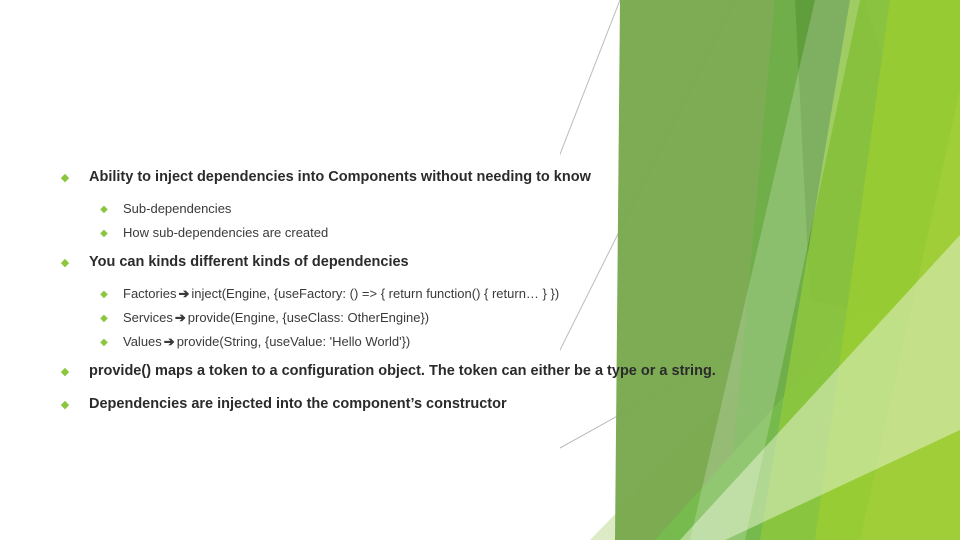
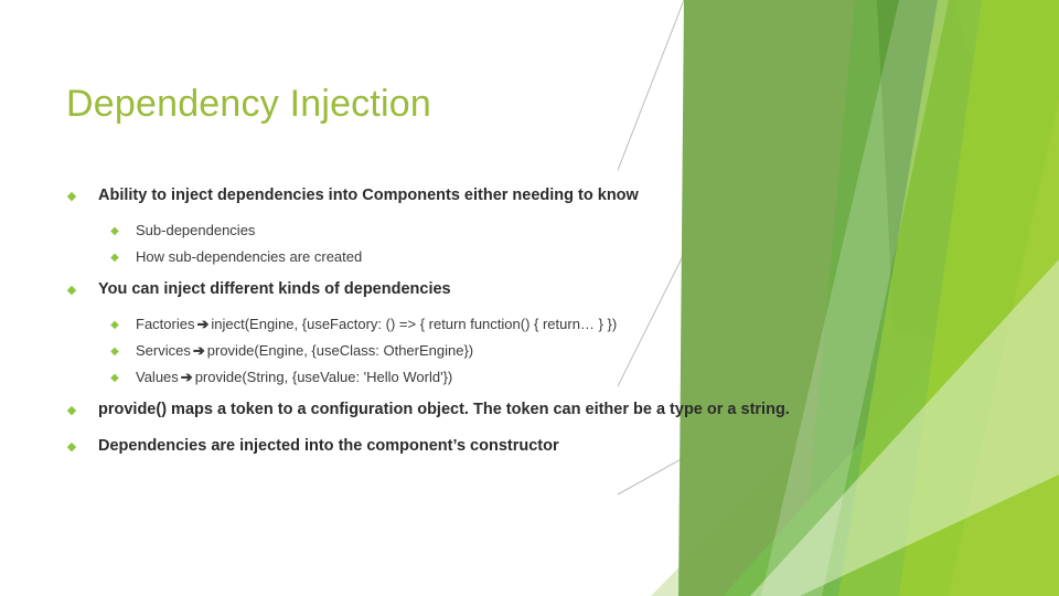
+ Dependency Injection
  ◆
- Ability to inject dependencies into Components without needing to know
+ Ability to inject dependencies into Components either needing to know
  ◆
  Sub-dependencies
  ◆
  How sub-dependencies are created
  ◆
- You can kinds different kinds of dependencies
+ You can inject different kinds of dependencies
  ◆
  Factories ➔ inject(Engine, {useFactory: () => { return function() { return… } })
  ◆
  Services ➔ provide(Engine, {useClass: OtherEngine})
  ◆
  Values ➔ provide(String, {useValue: 'Hello World'})
  ◆
  provide() maps a token to a configuration object. The token can either be a type or a string.
  ◆
  Dependencies are injected into the component’s constructor
